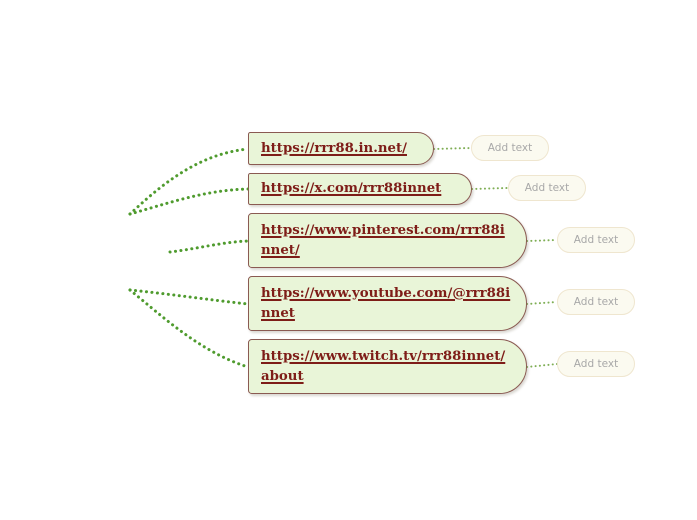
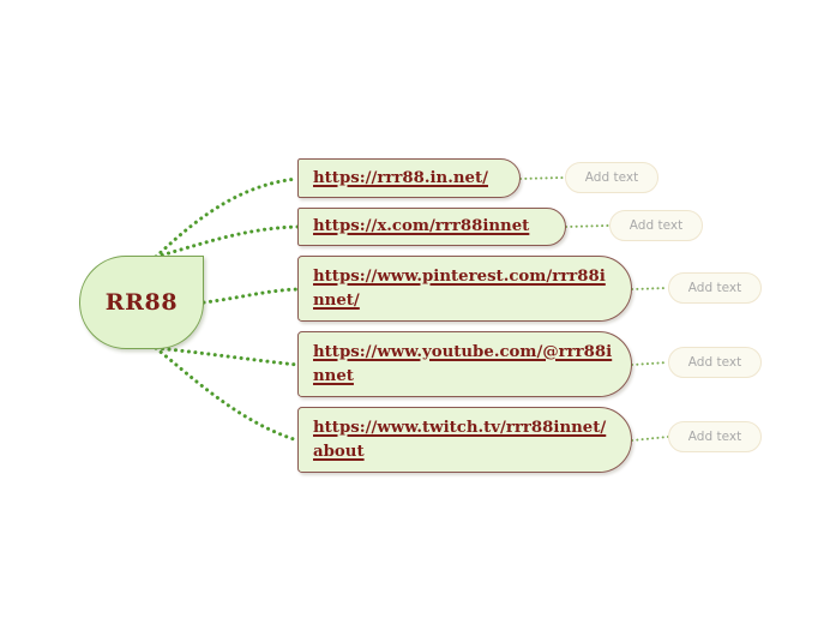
+ RR88
  https://rrr88.in.net/
  Add text
  https://x.com/rrr88innet
  Add text
  https://www.pinterest.com/rrr88innet/
  Add text
  https://www.youtube.com/@rrr88innet
  Add text
  https://www.twitch.tv/rrr88innet/about
  Add text
